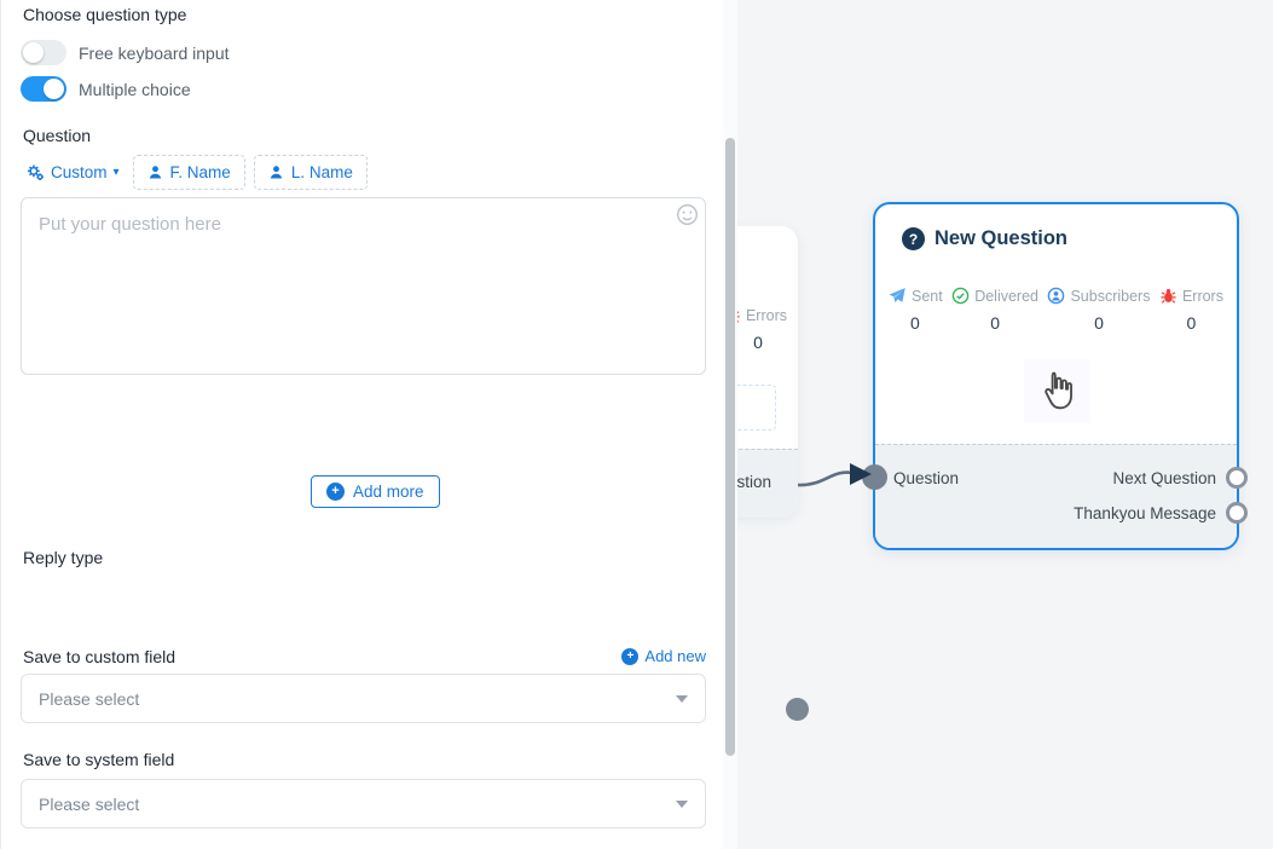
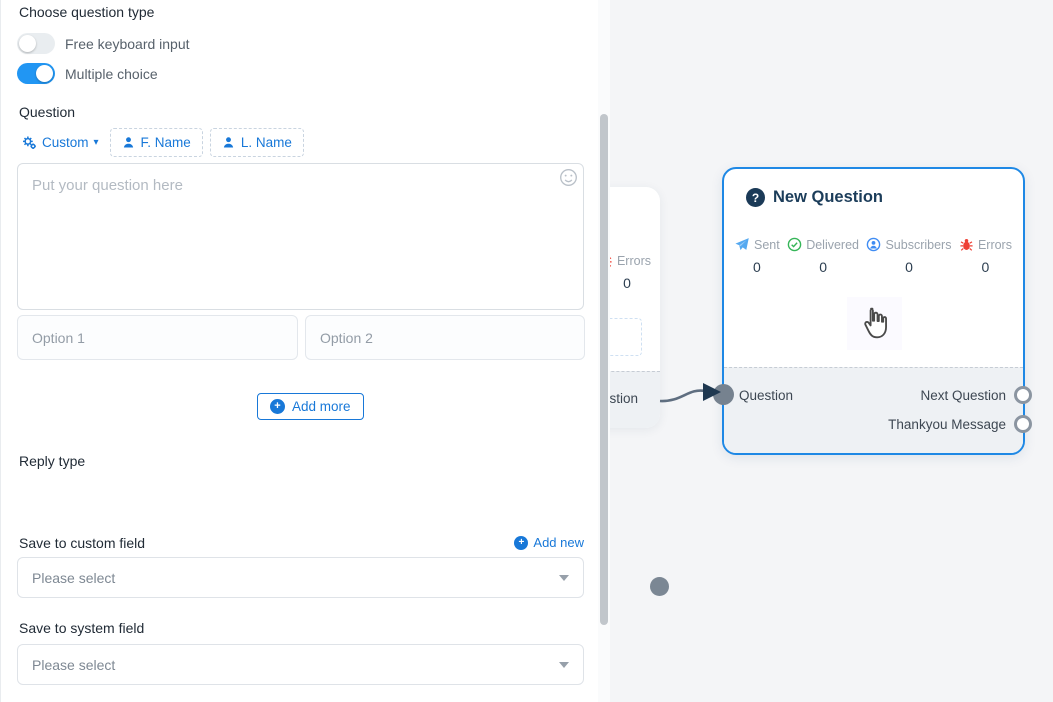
  Errors
  0
  stion
  ?
  New Question
  Sent
  0
  Delivered
  0
  Subscribers
  0
  Errors
  0
  Question
  Next Question
  Thankyou Message
  Choose question type
  Free keyboard input
  Multiple choice
  Question
  Custom
  ▾
  F. Name
  L. Name
  Put your question here
+ Option 1
+ Option 2
  +
  Add more
  Reply type
  Save to custom field
  +
  Add new
  Please select
  Save to system field
  Please select
